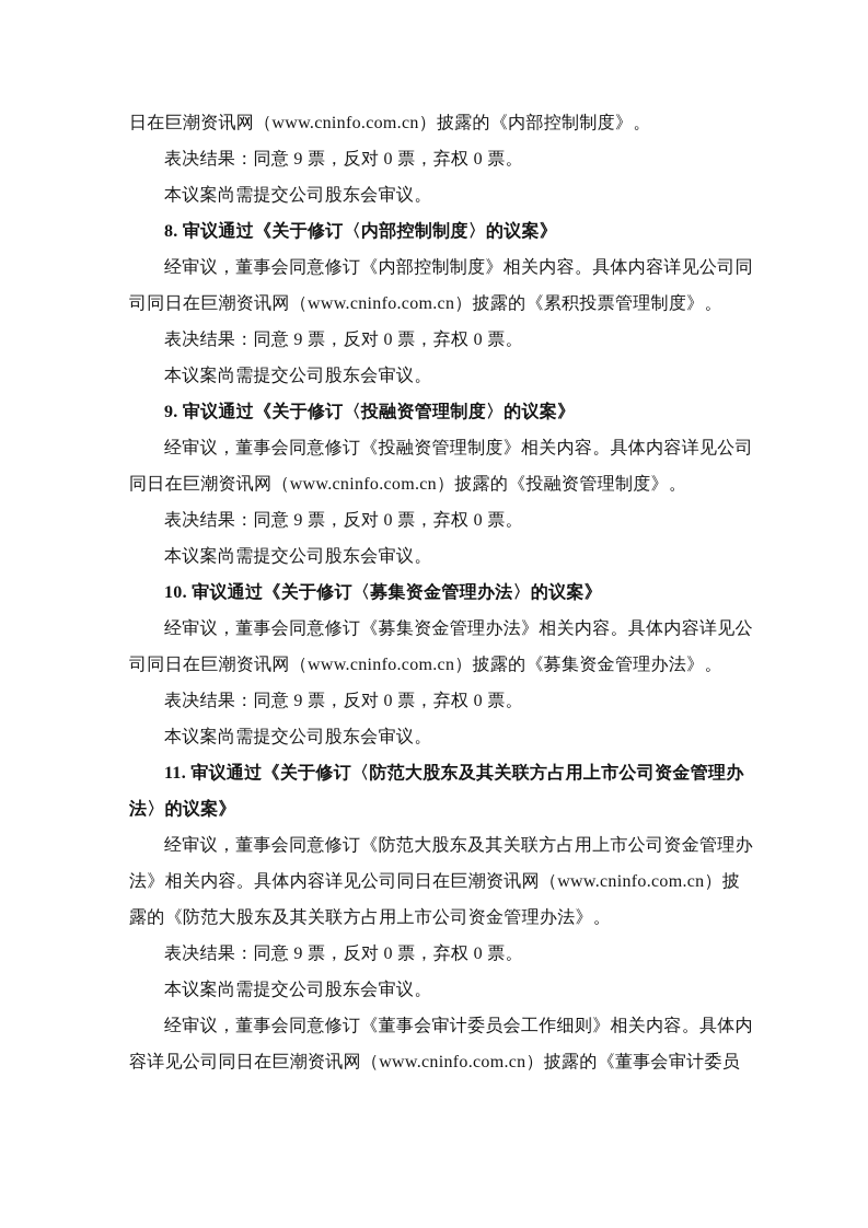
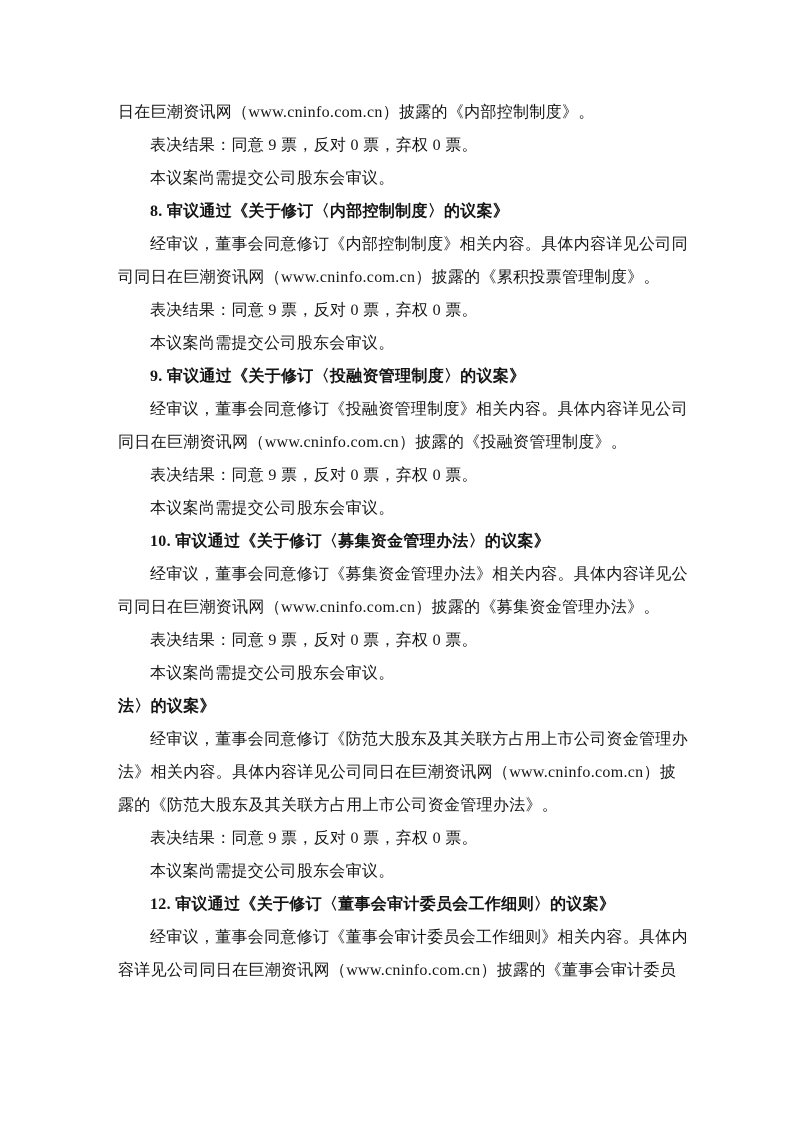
  日在巨潮资讯网（www.cninfo.com.cn）披露的《内部控制制度》。
  表决结果：同意 9 票，反对 0 票，弃权 0 票。
  本议案尚需提交公司股东会审议。
  8. 审议通过《关于修订〈内部控制制度〉的议案》
  经审议，董事会同意修订《内部控制制度》相关内容。具体内容详见公司同
  司同日在巨潮资讯网（www.cninfo.com.cn）披露的《累积投票管理制度》。
  表决结果：同意 9 票，反对 0 票，弃权 0 票。
  本议案尚需提交公司股东会审议。
  9. 审议通过《关于修订〈投融资管理制度〉的议案》
  经审议，董事会同意修订《投融资管理制度》相关内容。具体内容详见公司
  同日在巨潮资讯网（www.cninfo.com.cn）披露的《投融资管理制度》。
  表决结果：同意 9 票，反对 0 票，弃权 0 票。
  本议案尚需提交公司股东会审议。
  10. 审议通过《关于修订〈募集资金管理办法〉的议案》
  经审议，董事会同意修订《募集资金管理办法》相关内容。具体内容详见公
  司同日在巨潮资讯网（www.cninfo.com.cn）披露的《募集资金管理办法》。
  表决结果：同意 9 票，反对 0 票，弃权 0 票。
  本议案尚需提交公司股东会审议。
- 11. 审议通过《关于修订〈防范大股东及其关联方占用上市公司资金管理办
  法〉的议案》
  经审议，董事会同意修订《防范大股东及其关联方占用上市公司资金管理办
  法》相关内容。具体内容详见公司同日在巨潮资讯网（www.cninfo.com.cn）披
  露的《防范大股东及其关联方占用上市公司资金管理办法》。
  表决结果：同意 9 票，反对 0 票，弃权 0 票。
  本议案尚需提交公司股东会审议。
+ 12. 审议通过《关于修订〈董事会审计委员会工作细则〉的议案》
  经审议，董事会同意修订《董事会审计委员会工作细则》相关内容。具体内
  容详见公司同日在巨潮资讯网（www.cninfo.com.cn）披露的《董事会审计委员
